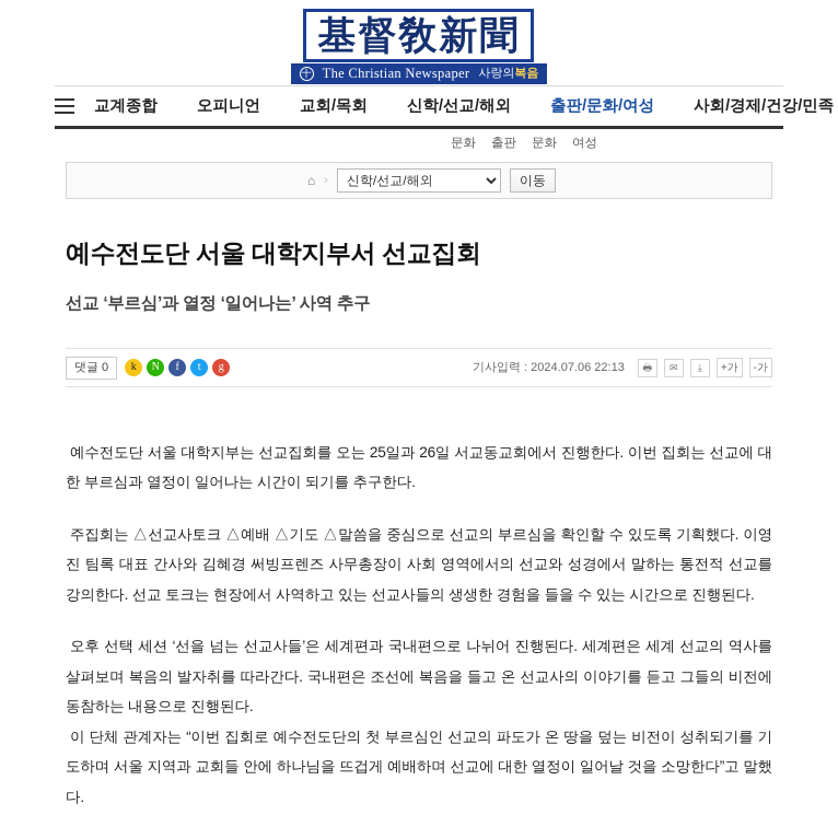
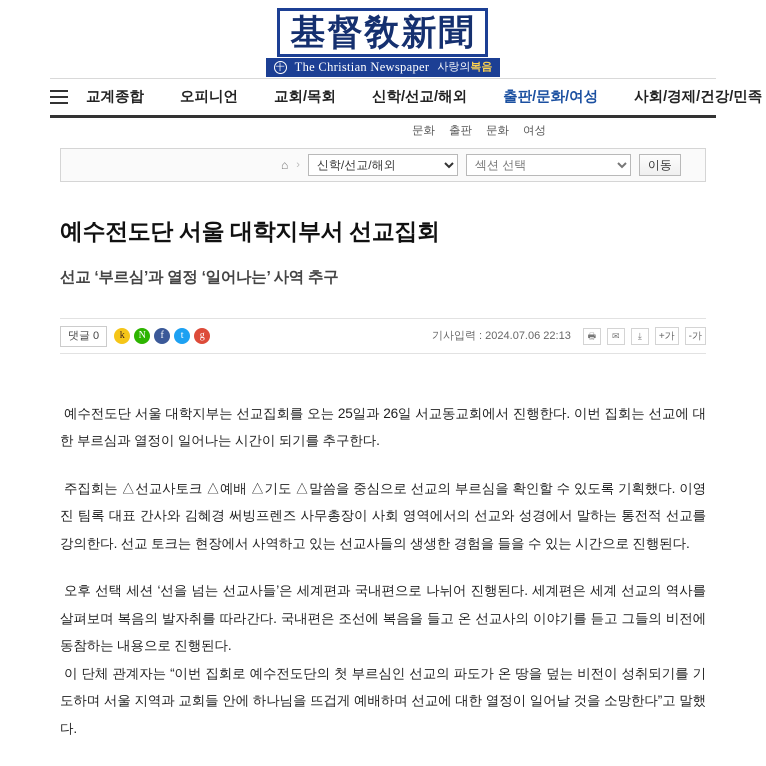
  基督敎新聞
  十
  The Christian Newspaper
  사랑의복음
  교계종합
  오피니언
  교회/목회
  신학/선교/해외
  출판/문화/여성
  사회/경제/건강/민족
  문화
  출판
  문화
  여성
  ⌂
  ›
  신학/선교/해외
+ 섹션 선택
  이동
  예수전도단 서울 대학지부서 선교집회
  선교 ‘부르심’과 열정 ‘일어나는’ 사역 추구
  댓글 0
  k
  N
  f
  t
  g
  기사입력 : 2024.07.06 22:13
  🖶
  ✉
  ⤓
  +가
  -가
  예수전도단 서울 대학지부는 선교집회를 오는 25일과 26일 서교동교회에서 진행한다. 이번 집회는 선교에 대한 부르심과 열정이 일어나는 시간이 되기를 추구한다.
  주집회는 △선교사토크 △예배 △기도 △말씀을 중심으로 선교의 부르심을 확인할 수 있도록 기획했다. 이영진 팀록 대표 간사와 김혜경 써빙프렌즈 사무총장이 사회 영역에서의 선교와 성경에서 말하는 통전적 선교를 강의한다. 선교 토크는 현장에서 사역하고 있는 선교사들의 생생한 경험을 들을 수 있는 시간으로 진행된다.
  오후 선택 세션 ‘선을 넘는 선교사들’은 세계편과 국내편으로 나뉘어 진행된다. 세계편은 세계 선교의 역사를 살펴보며 복음의 발자취를 따라간다. 국내편은 조선에 복음을 들고 온 선교사의 이야기를 듣고 그들의 비전에 동참하는 내용으로 진행된다.
  이 단체 관계자는 “이번 집회로 예수전도단의 첫 부르심인 선교의 파도가 온 땅을 덮는 비전이 성취되기를 기도하며 서울 지역과 교회들 안에 하나님을 뜨겁게 예배하며 선교에 대한 열정이 일어날 것을 소망한다”고 말했다.
